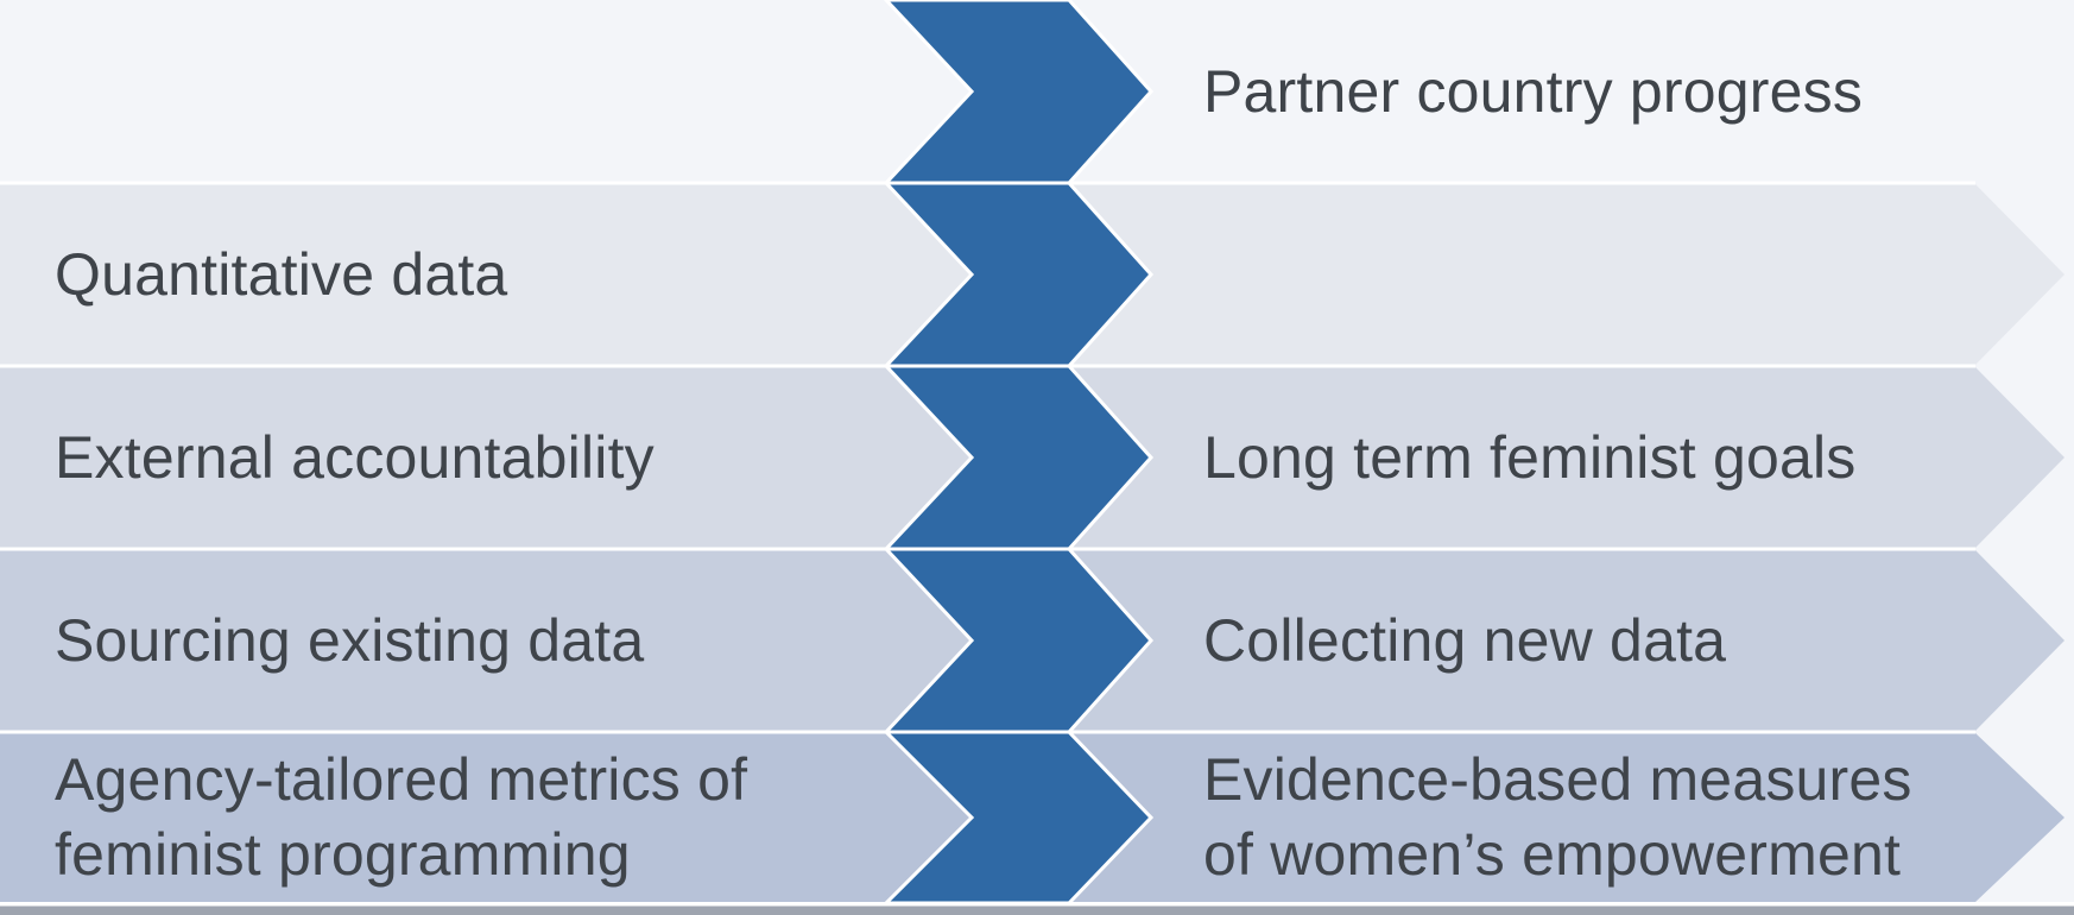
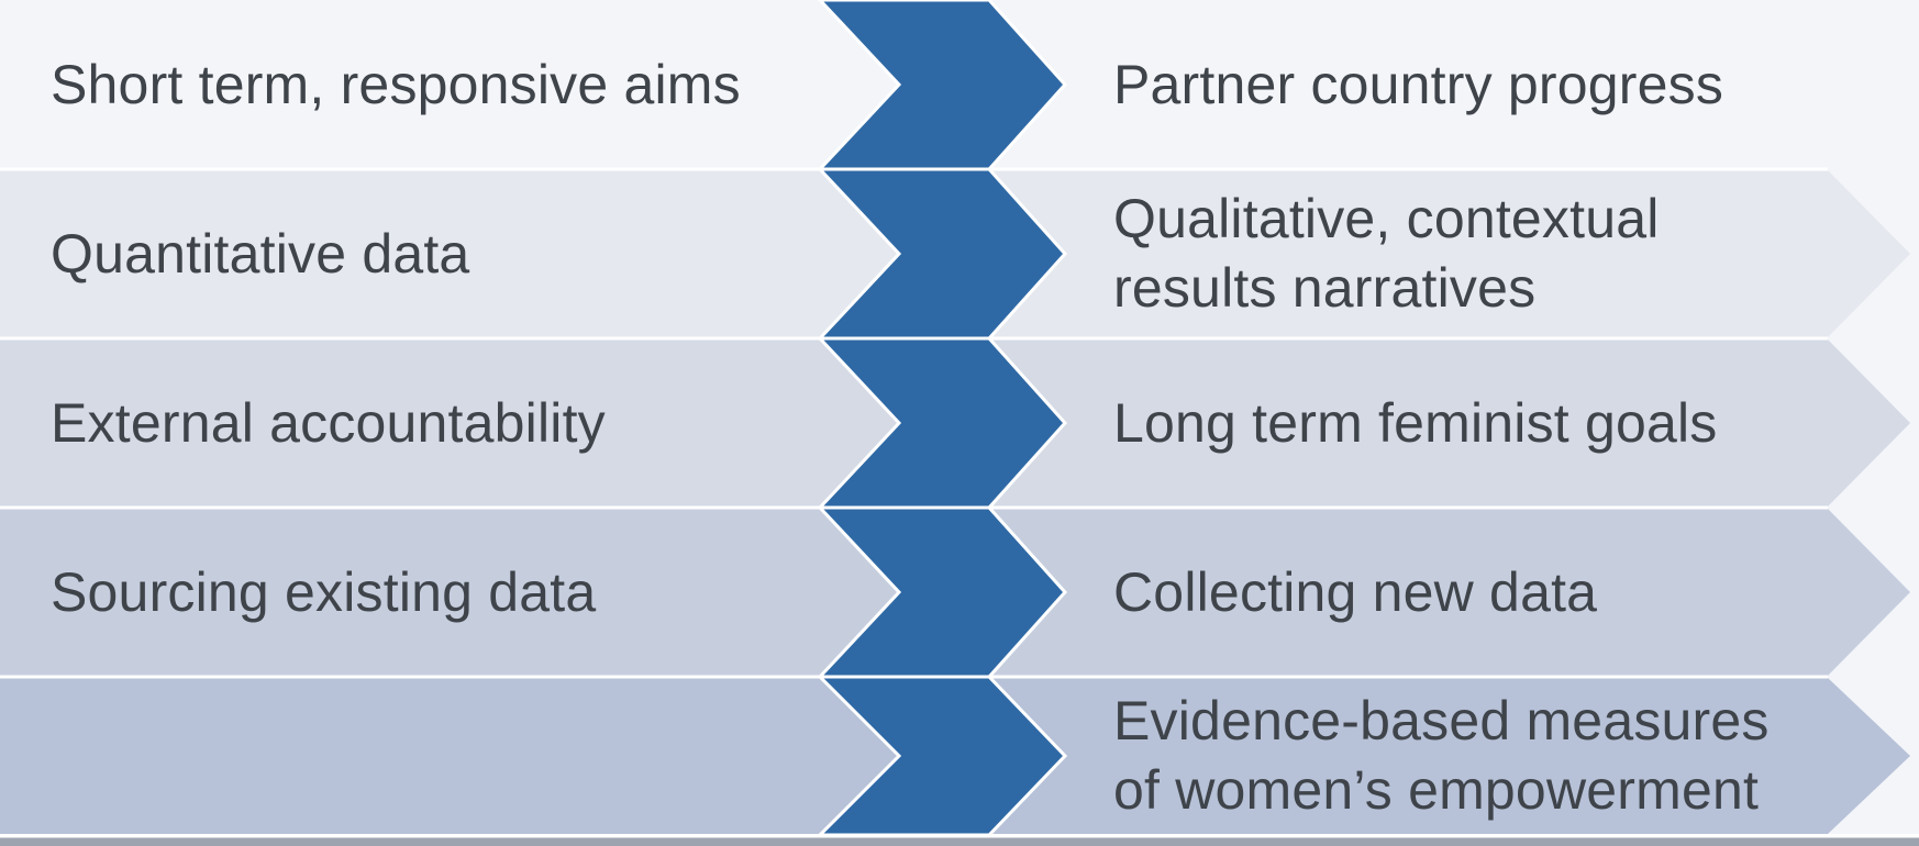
+ Short term, responsive aims
  Partner country progress
  Quantitative data
+ Qualitative, contextual
+ results narratives
  External accountability
  Long term feminist goals
  Sourcing existing data
  Collecting new data
- Agency-tailored metrics of
- feminist programming
  Evidence-based measures
  of women’s empowerment
